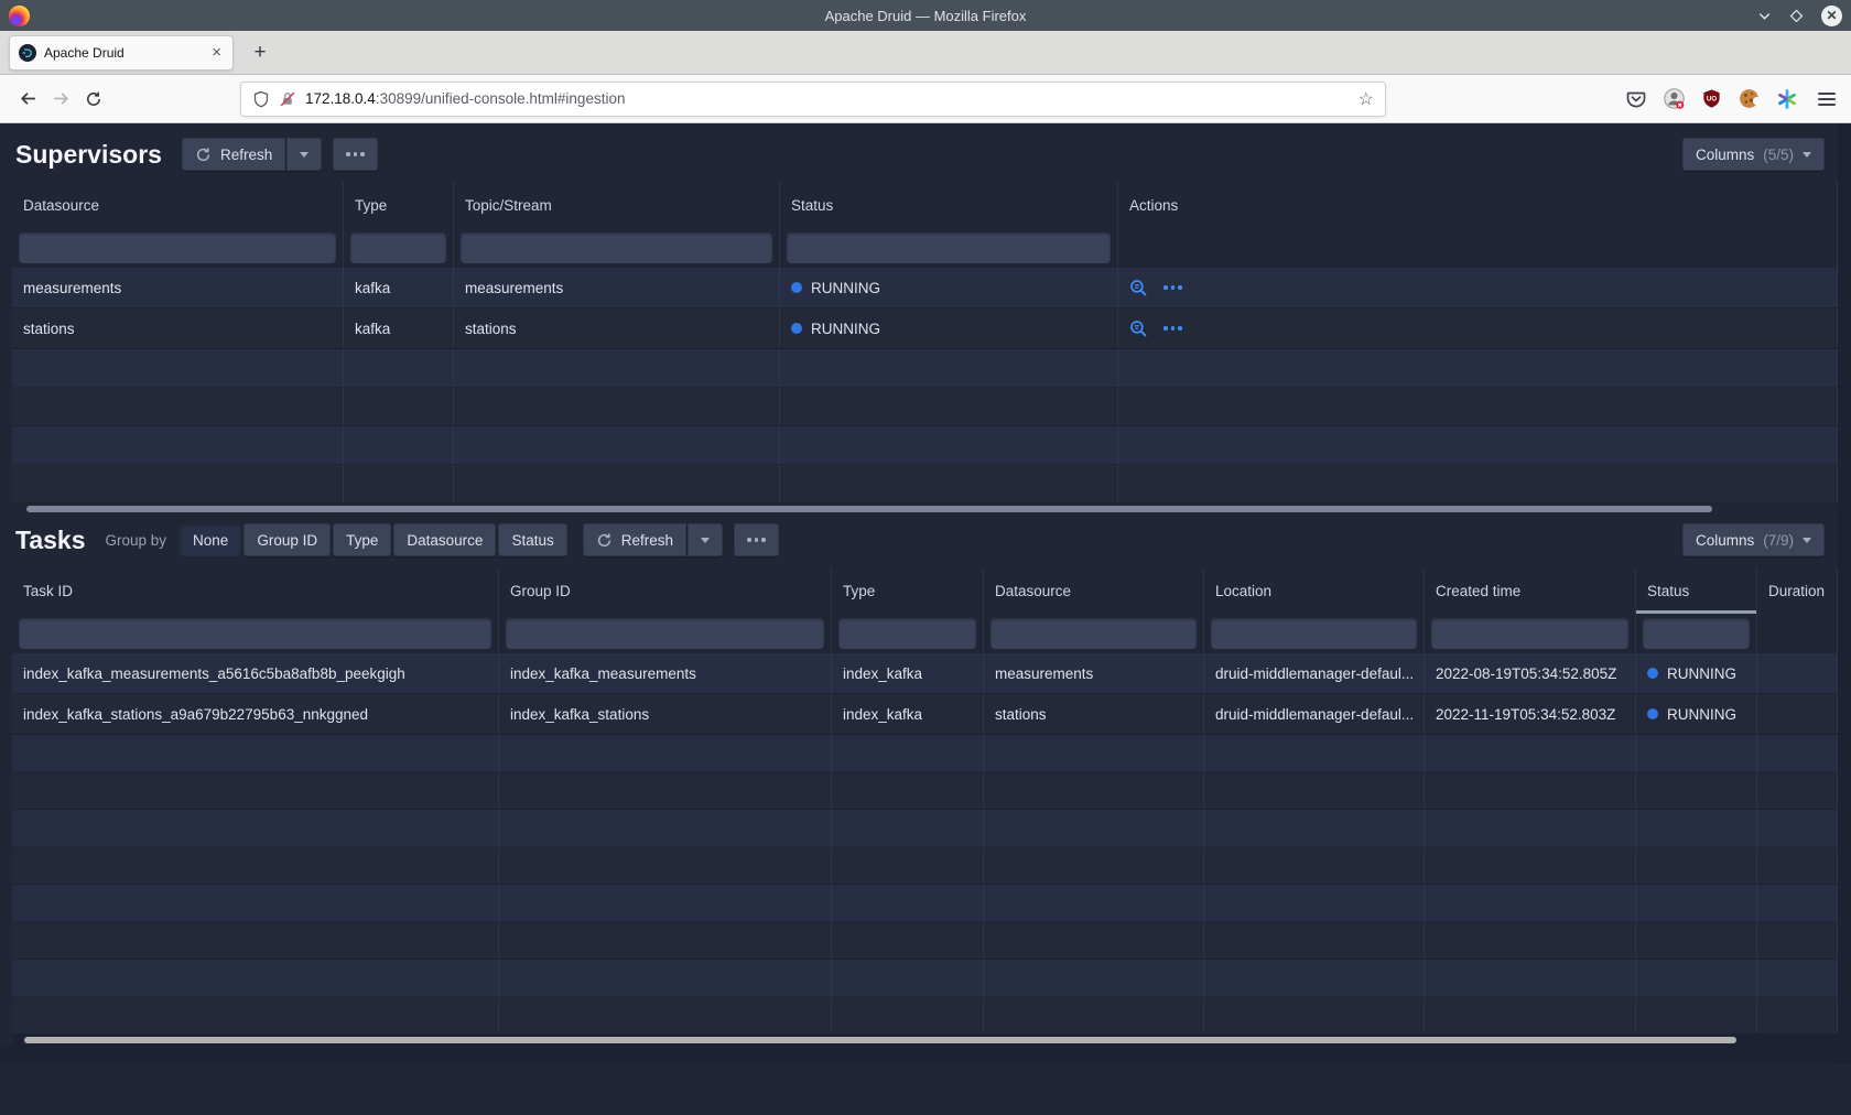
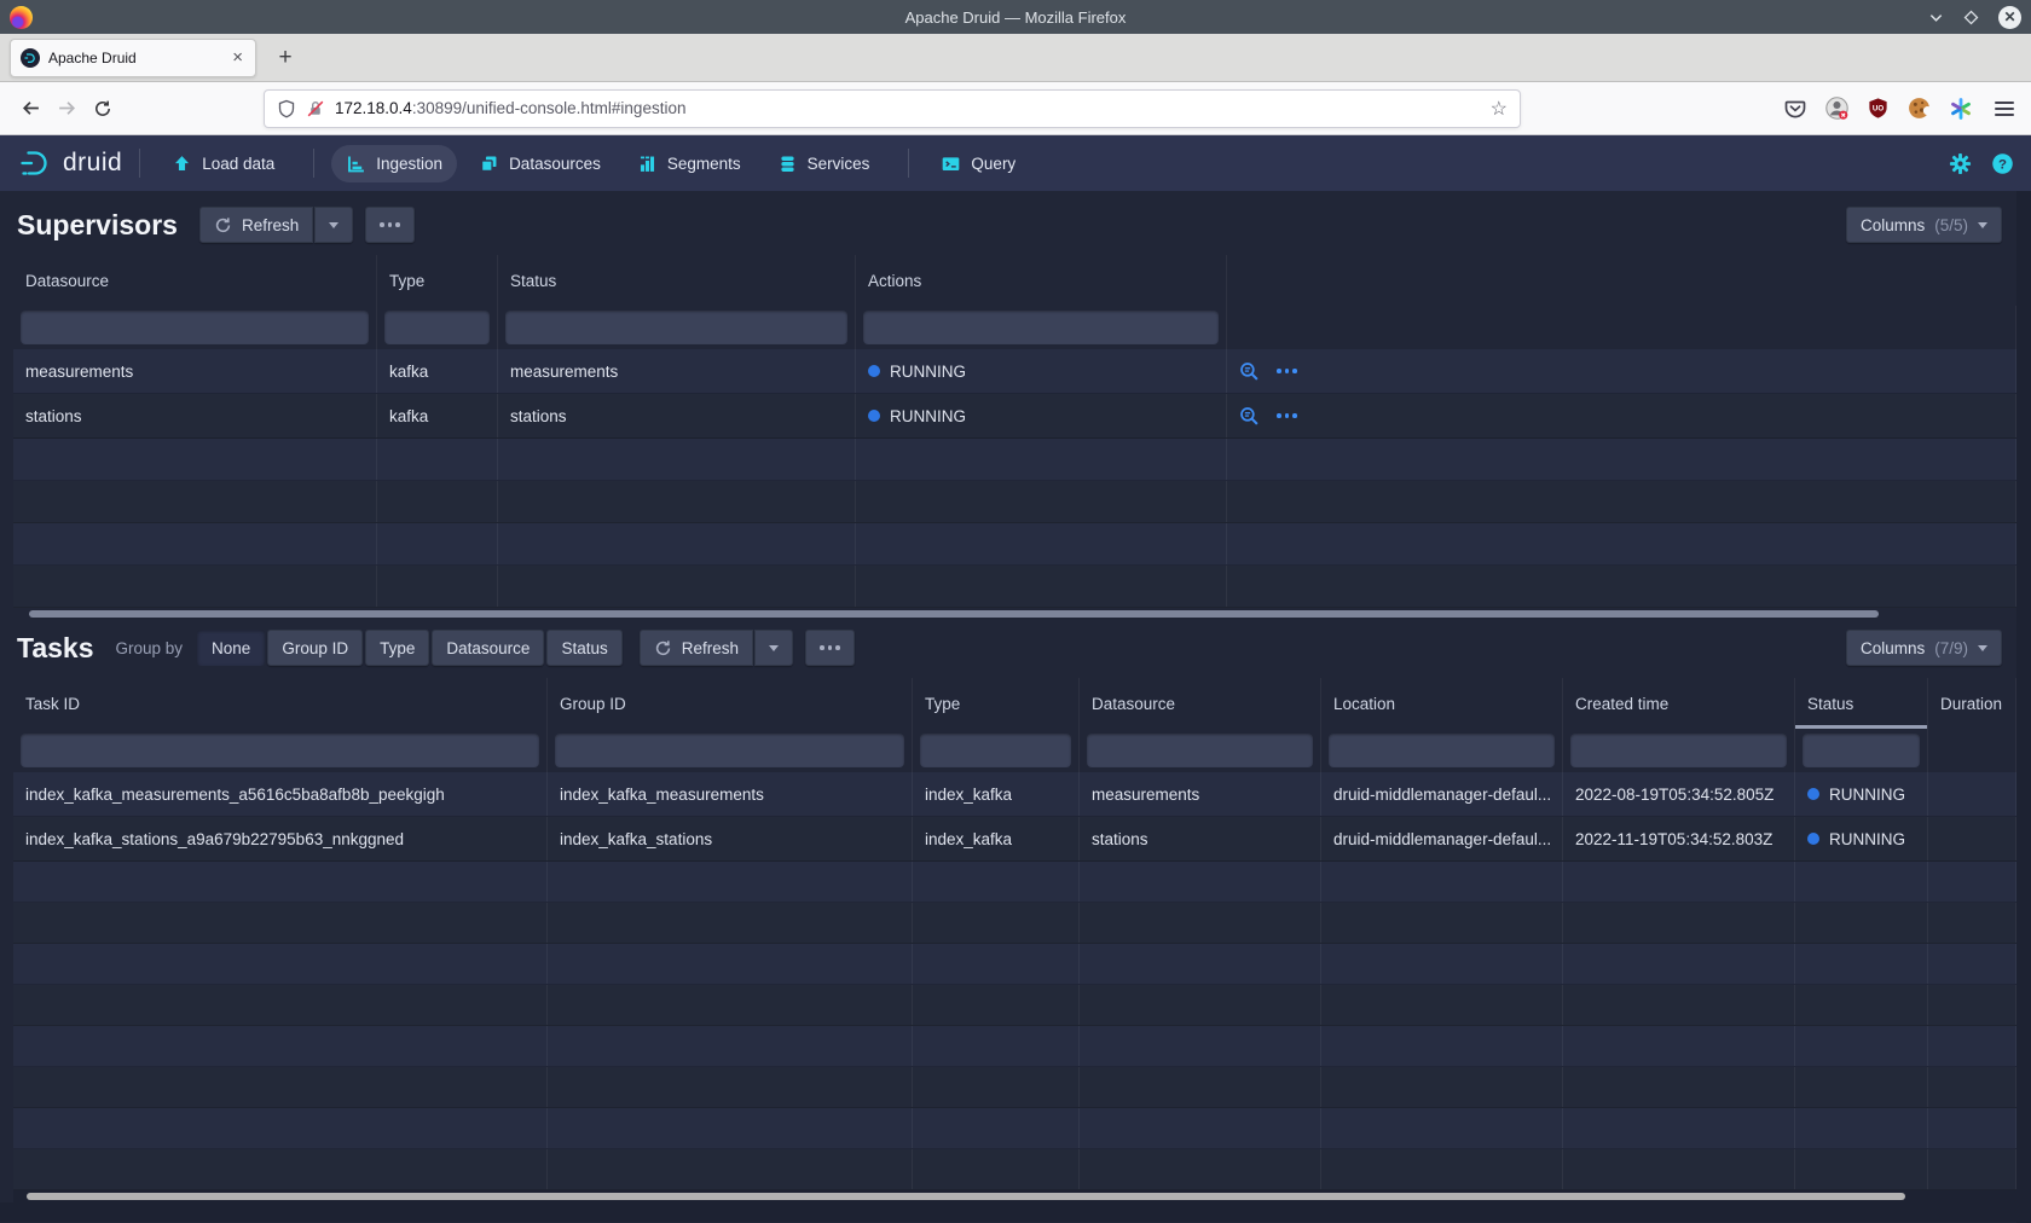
  Apache Druid — Mozilla Firefox
  ✕
  Apache Druid
  ×
  +
  172.18.0.4:30899/unified-console.html#ingestion
  ☆
+ druid
+ Load data
+ Ingestion
+ Datasources
+ Segments
+ Services
+ Query
+ ?
  Supervisors
  Refresh
  Columns
  (5/5)
  Datasource
  Type
- Topic/Stream
  Status
  Actions
  measurements
  kafka
  measurements
  RUNNING
  stations
  kafka
  stations
  RUNNING
  Tasks
  Group by
  None
  Group ID
  Type
  Datasource
  Status
  Refresh
  Columns
  (7/9)
  Task ID
  Group ID
  Type
  Datasource
  Location
  Created time
  Status
  Duration
  index_kafka_measurements_a5616c5ba8afb8b_peekgigh
  index_kafka_measurements
  index_kafka
  measurements
  druid-middlemanager-defaul...
  2022-08-19T05:34:52.805Z
  RUNNING
  index_kafka_stations_a9a679b22795b63_nnkggned
  index_kafka_stations
  index_kafka
  stations
  druid-middlemanager-defaul...
  2022-11-19T05:34:52.803Z
  RUNNING
